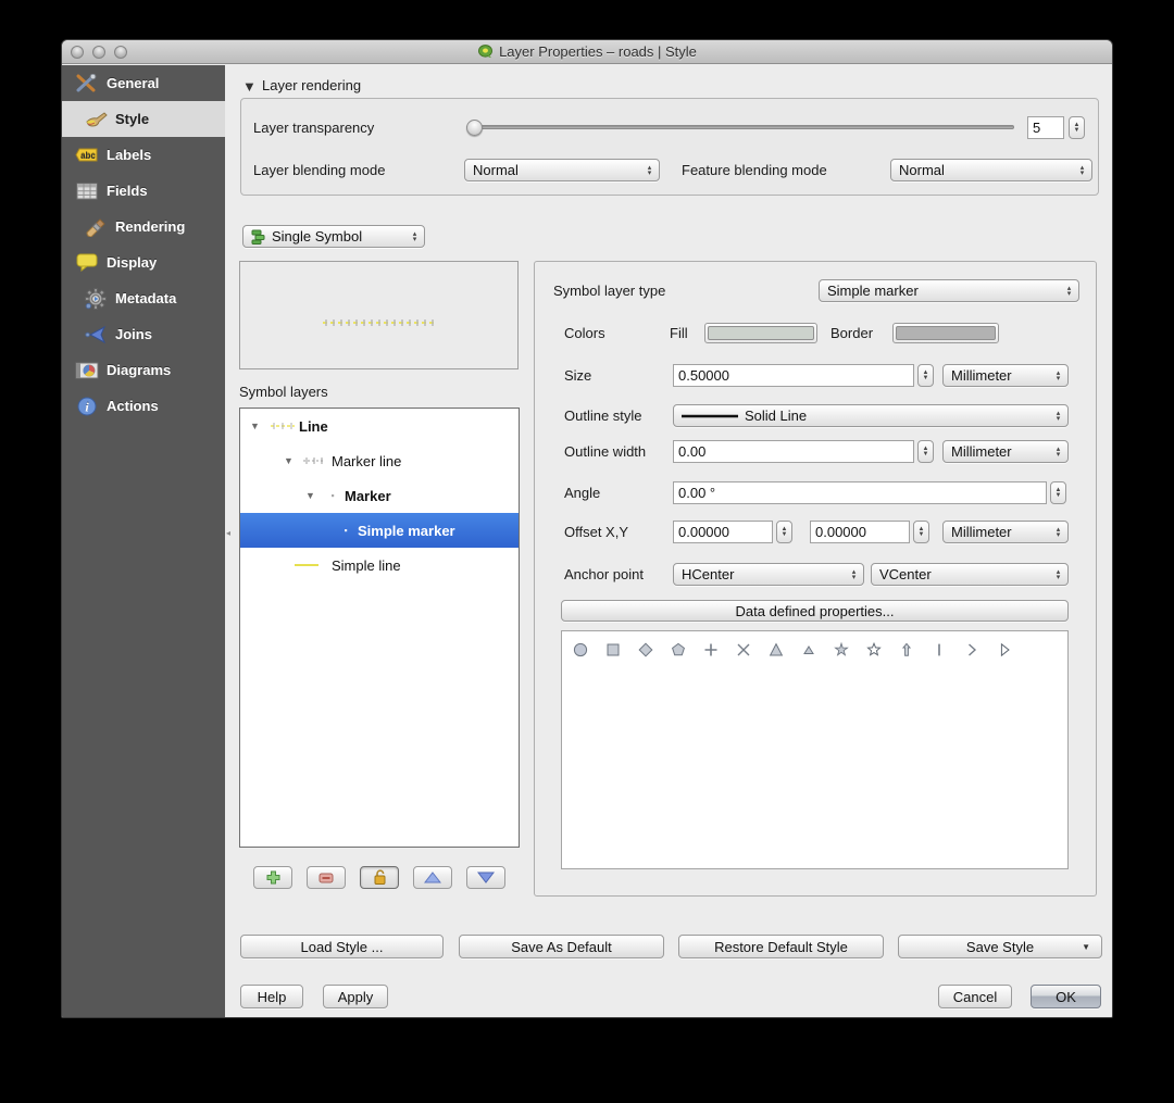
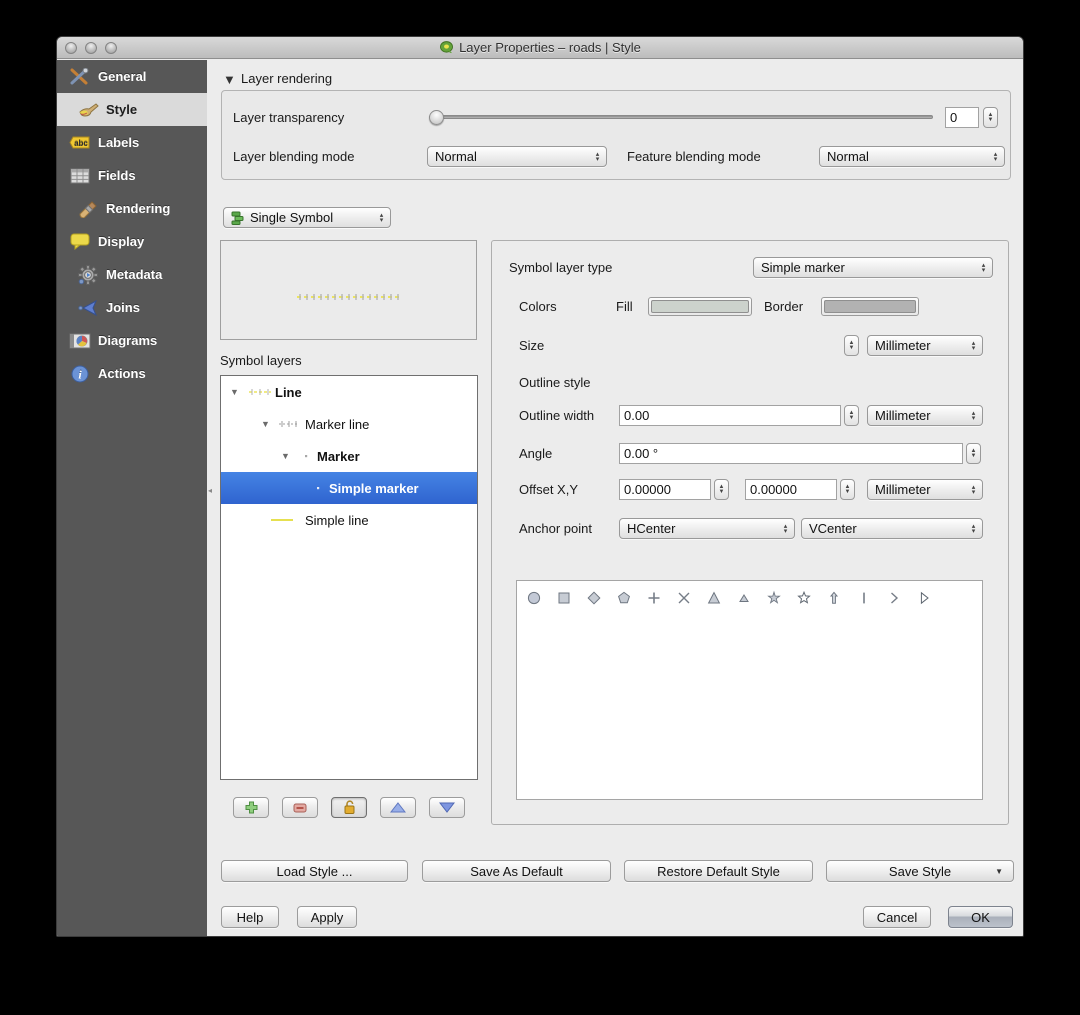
  Layer Properties – roads | Style
  General
  Style
  abc
  Labels
  Fields
  Rendering
  Display
  Metadata
  Joins
  Diagrams
  i
  Actions
  ◂
  ▼
  Layer rendering
  Layer transparency
- 5
+ 0
  Layer blending mode
  Normal
  Feature blending mode
  Normal
  Single Symbol
  Symbol layers
  ▼
  Line
  ▼
  Marker line
  ▼
  Marker
  Simple marker
  Simple line
  Symbol layer type
  Simple marker
  Colors
  Fill
  Border
  Size
- 0.50000
  Millimeter
  Outline style
- Solid Line
  Outline width
  0.00
  Millimeter
  Angle
  0.00 °
  Offset X,Y
  0.00000
  0.00000
  Millimeter
  Anchor point
  HCenter
  VCenter
- Data defined properties...
  Load Style ...
  Save As Default
  Restore Default Style
  Save Style
  ▼
  Help
  Apply
  Cancel
  OK
